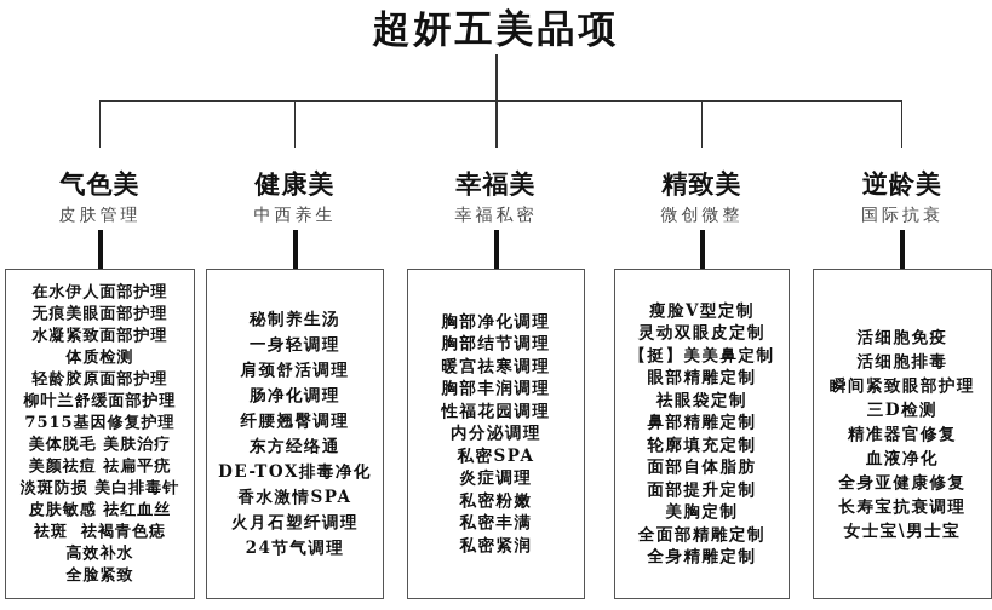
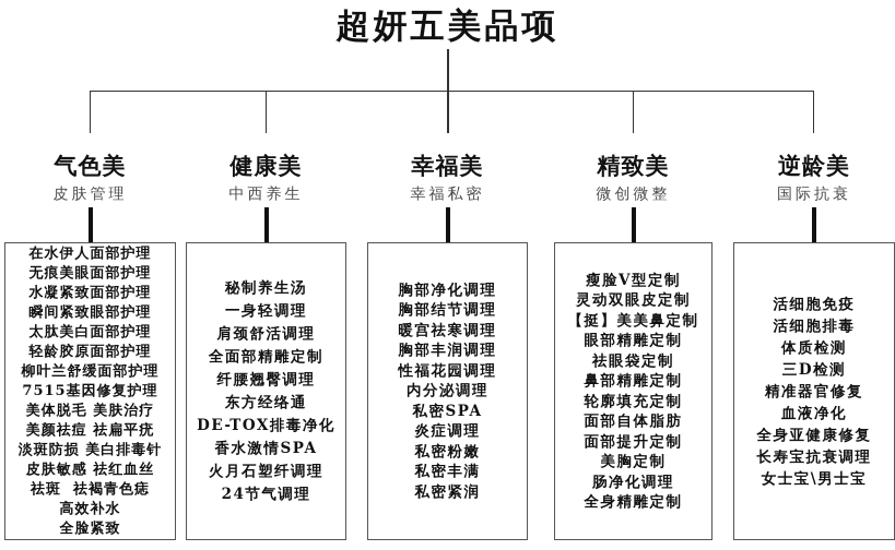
  超妍五美品项
  气色美
  皮肤管理
  在水伊人面部护理
  无痕美眼面部护理
  水凝紧致面部护理
- 体质检测
+ 瞬间紧致眼部护理
+ 太肽美白面部护理
  轻龄胶原面部护理
  柳叶兰舒缓面部护理
  7515基因修复护理
  美体脱毛 美肤治疗
  美颜祛痘 祛扁平疣
  淡斑防损 美白排毒针
  皮肤敏感 祛红血丝
  祛斑 祛褐青色痣
  高效补水
  全脸紧致
  健康美
  中西养生
  秘制养生汤
  一身轻调理
  肩颈舒活调理
- 肠净化调理
+ 全面部精雕定制
  纤腰翘臀调理
  东方经络通
  DE-TOX排毒净化
  香水激情SPA
  火月石塑纤调理
  24节气调理
  幸福美
  幸福私密
  胸部净化调理
  胸部结节调理
  暖宫祛寒调理
  胸部丰润调理
  性福花园调理
  内分泌调理
  私密SPA
  炎症调理
  私密粉嫩
  私密丰满
  私密紧润
  精致美
  微创微整
  瘦脸V型定制
  灵动双眼皮定制
  【挺】美美鼻定制
  眼部精雕定制
  祛眼袋定制
  鼻部精雕定制
  轮廓填充定制
  面部自体脂肪
  面部提升定制
  美胸定制
- 全面部精雕定制
+ 肠净化调理
  全身精雕定制
  逆龄美
  国际抗衰
  活细胞免疫
  活细胞排毒
- 瞬间紧致眼部护理
+ 体质检测
  三D检测
  精准器官修复
  血液净化
  全身亚健康修复
  长寿宝抗衰调理
  女士宝\男士宝
